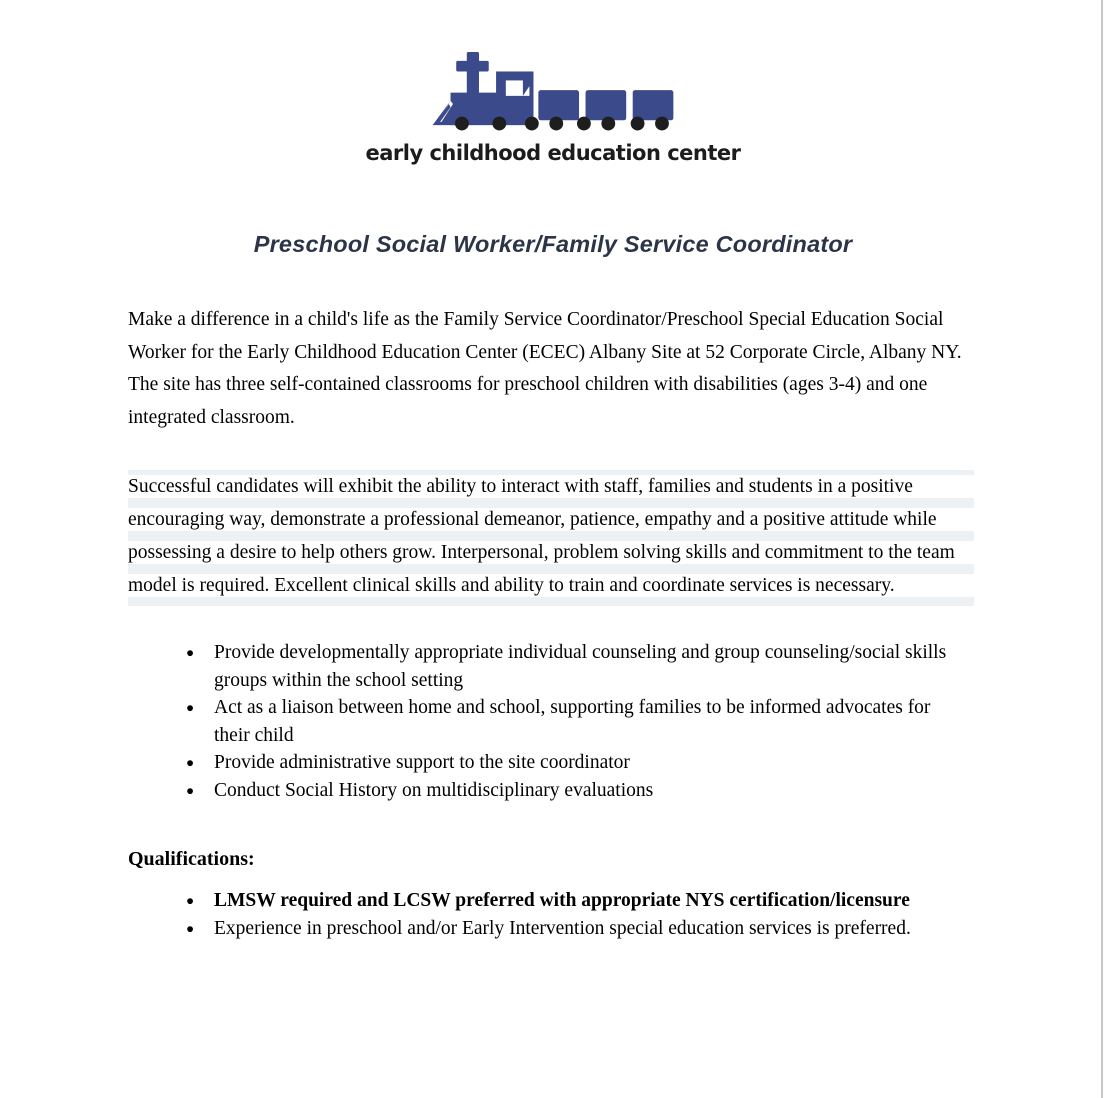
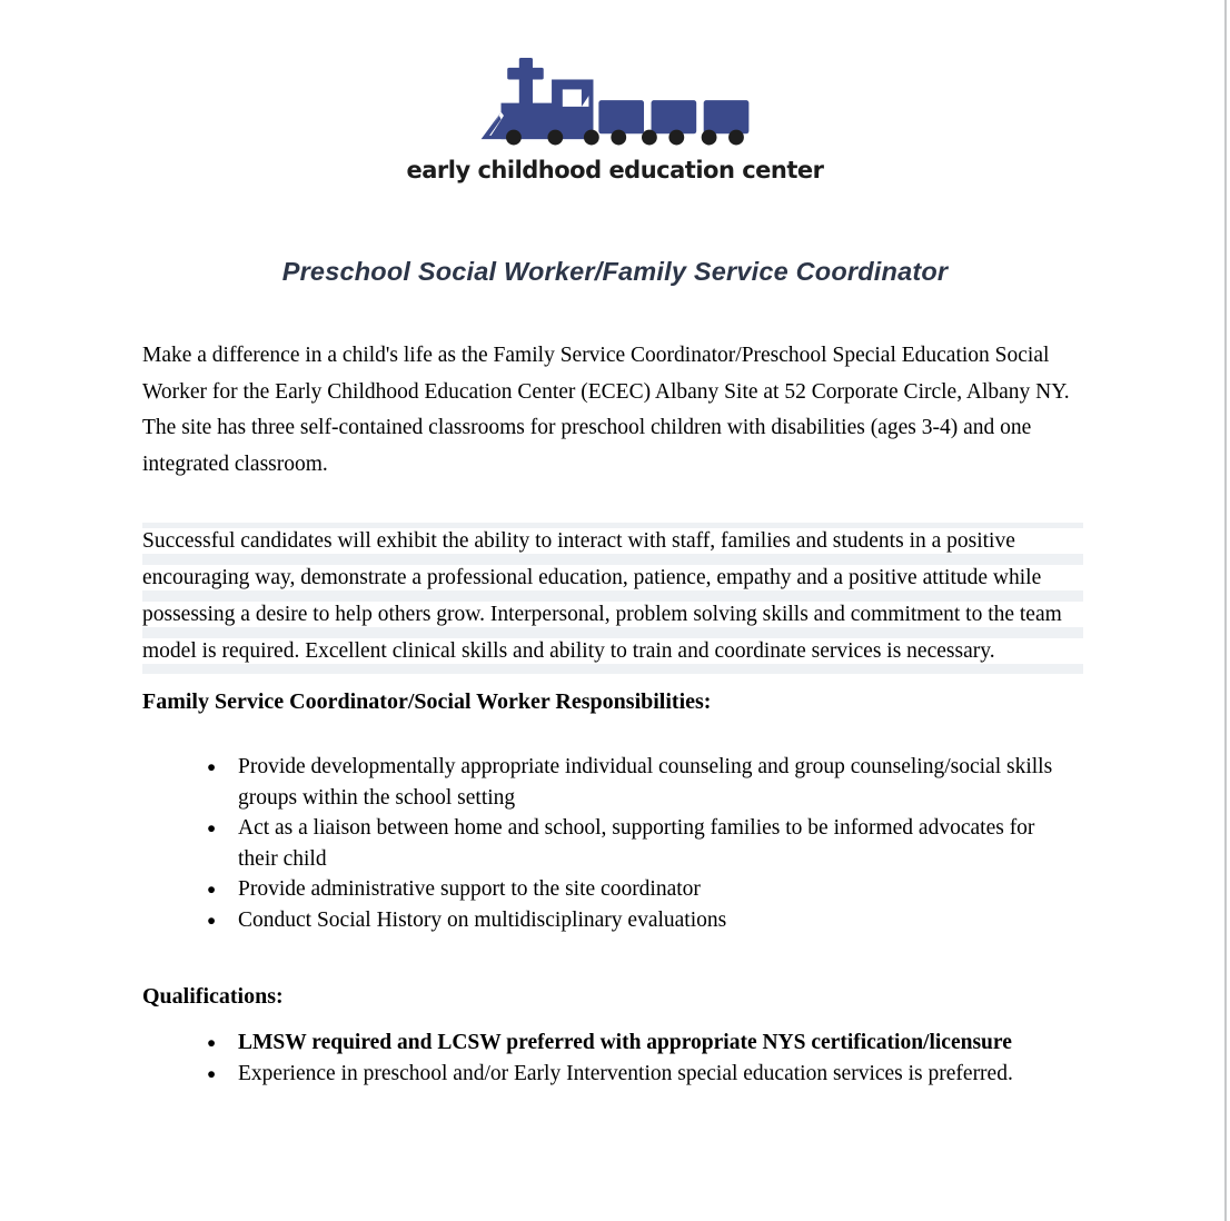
  early childhood education center
  Preschool Social Worker/Family Service Coordinator
  Make a difference in a child's life as the Family Service Coordinator/Preschool Special Education Social Worker for the Early Childhood Education Center (ECEC) Albany Site at 52 Corporate Circle, Albany NY. The site has three self-contained classrooms for preschool children with disabilities (ages 3-4) and one integrated classroom.
- Successful candidates will exhibit the ability to interact with staff, families and students in a positive encouraging way, demonstrate a professional demeanor, patience, empathy and a positive attitude while possessing a desire to help others grow. Interpersonal, problem solving skills and commitment to the team model is required. Excellent clinical skills and ability to train and coordinate services is necessary.
+ Successful candidates will exhibit the ability to interact with staff, families and students in a positive encouraging way, demonstrate a professional education, patience, empathy and a positive attitude while possessing a desire to help others grow. Interpersonal, problem solving skills and commitment to the team model is required. Excellent clinical skills and ability to train and coordinate services is necessary.
+ Family Service Coordinator/Social Worker Responsibilities:
  Provide developmentally appropriate individual counseling and group counseling/social skills groups within the school setting
  Act as a liaison between home and school, supporting families to be informed advocates for their child
  Provide administrative support to the site coordinator
  Conduct Social History on multidisciplinary evaluations
  Qualifications:
  LMSW required and LCSW preferred with appropriate NYS certification/licensure
  Experience in preschool and/or Early Intervention special education services is preferred.
